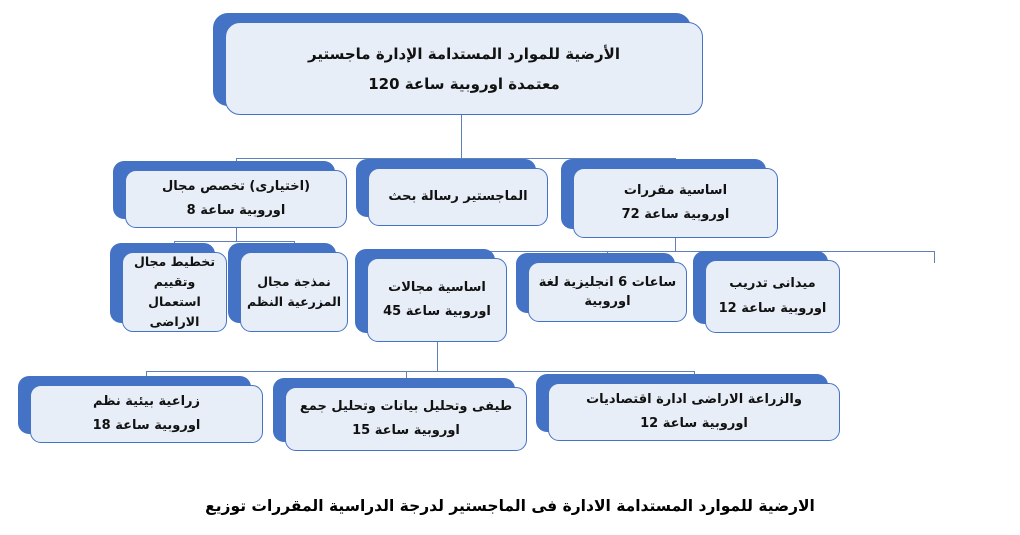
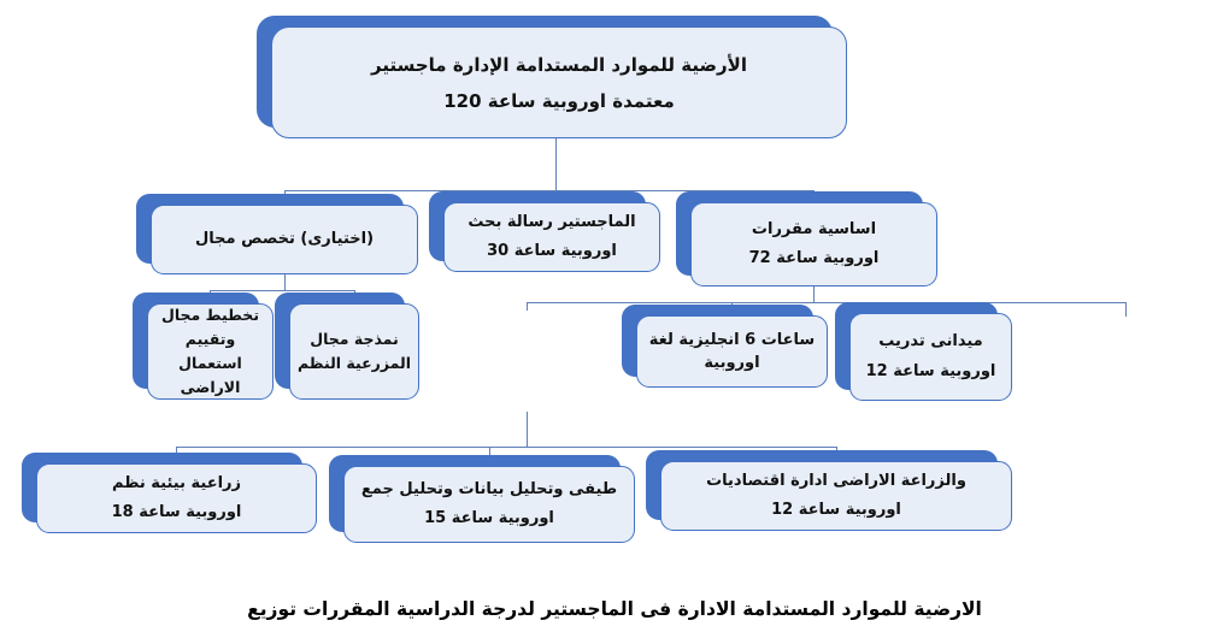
  ماجستير ‎الإدارة ‎المستدامة ‎للموارد ‎الأرضية
  120 ‎ساعة ‎اوروبية ‎معتمدة
  مجال ‎تخصص ‎(اختيارى)
- 8 ‎ساعة ‎اوروبية
  بحث ‎رسالة ‎الماجستير
+ 30 ‎ساعة ‎اوروبية
  مقررات ‎اساسية
  72 ‎ساعة ‎اوروبية
  مجال ‎تخطيط وتقييم استعمال الاراضى
  مجال ‎نمذجة النظم ‎المزرعية
- مجالات ‎اساسية
- 45 ‎ساعة ‎اوروبية
  لغة ‎انجليزية ‎6 ‎ساعات اوروبية
  تدريب ‎ميدانى
  12 ‎ساعة ‎اوروبية
  نظم ‎بيئية ‎زراعية
  18 ‎ساعة ‎اوروبية
  جمع ‎وتحليل ‎بيانات ‎وتحليل ‎طيفى
  15 ‎ساعة ‎اوروبية
  اقتصاديات ‎ادارة ‎الاراضى ‎والزراعة
  12 ‎ساعة ‎اوروبية
  توزيع ‎المقررات ‎الدراسية ‎لدرجة ‎الماجستير ‎فى ‎الادارة ‎المستدامة ‎للموارد ‎الارضية
